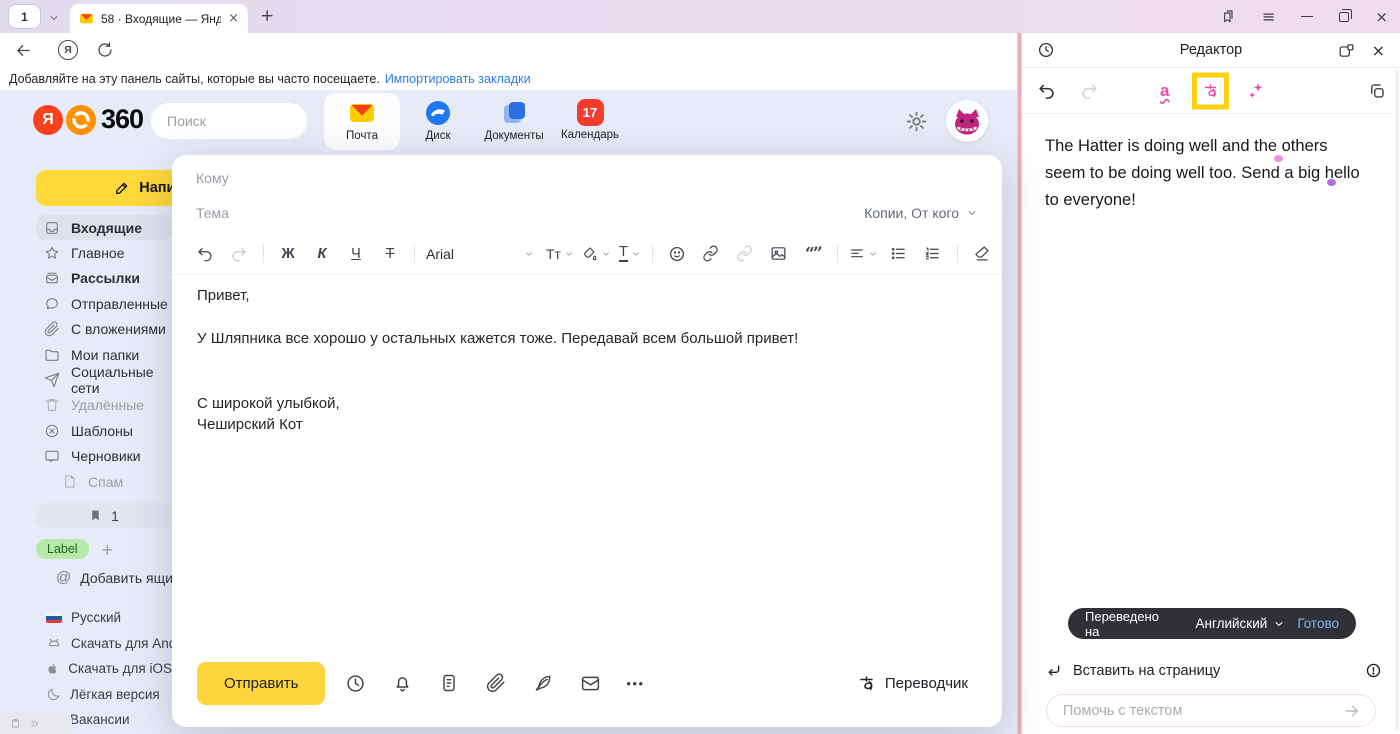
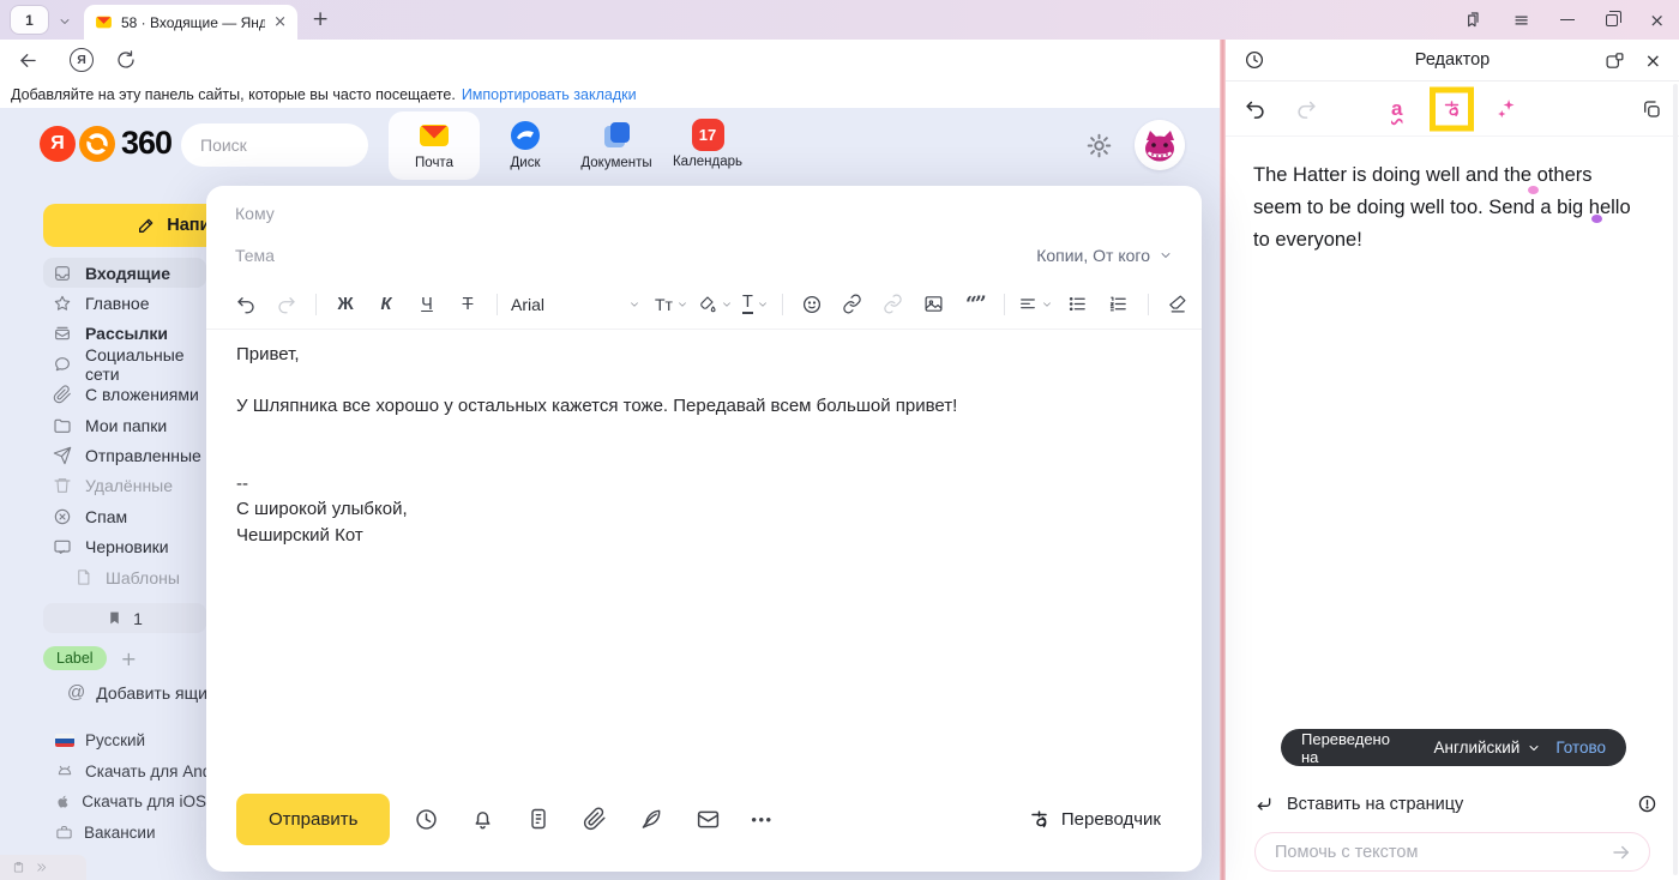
  1
  58 · Входящие — Янд
  ×
  +
  ≡
  ×
  Я
  Добавляйте на эту панель сайты, которые вы часто посещаете.
  Импортировать закладки
  Я
  360
  Поиск
  Почта
  Диск
  Документы
  17
  Календарь
  Входящие
  Главное
  Рассылки
- Отправленные
+ Социальные сети
  С вложениями
  Мои папки
- Социальные сети
+ Отправленные
  Удалённые
- Шаблоны
+ Спам
  Черновики
- Спам
+ Шаблоны
  1
  Label
  +
  @
  Добавить ящи
  Русский
  Скачать для An
  Скачать для iOS
- Лёгкая версия
  Вакансии
  Кому
  Тема
  Копии, От кого
  Ж
  К
  Ч
  Т
  Arial
  Tт
  Т
  “”
  Привет,
  У Шляпника все хорошо у остальных кажется тоже. Передавай всем большой привет!
+ --
  С широкой улыбкой,
  Чеширский Кот
  Отправить
  •••
  Переводчик
  Редактор
  ×
  a
  The Hatter is doing well and the others seem to be doing well too. Send a big hello to everyone!
  Переведено на
  Английский
  Готово
  Вставить на страницу
  Помочь с текстом
